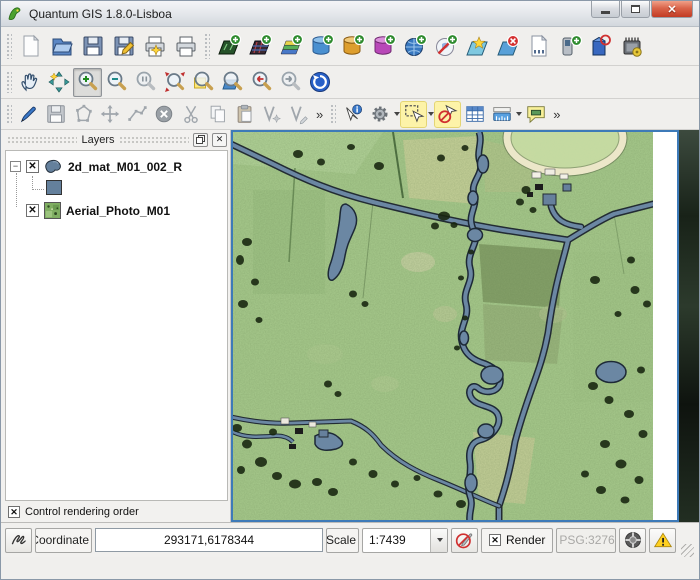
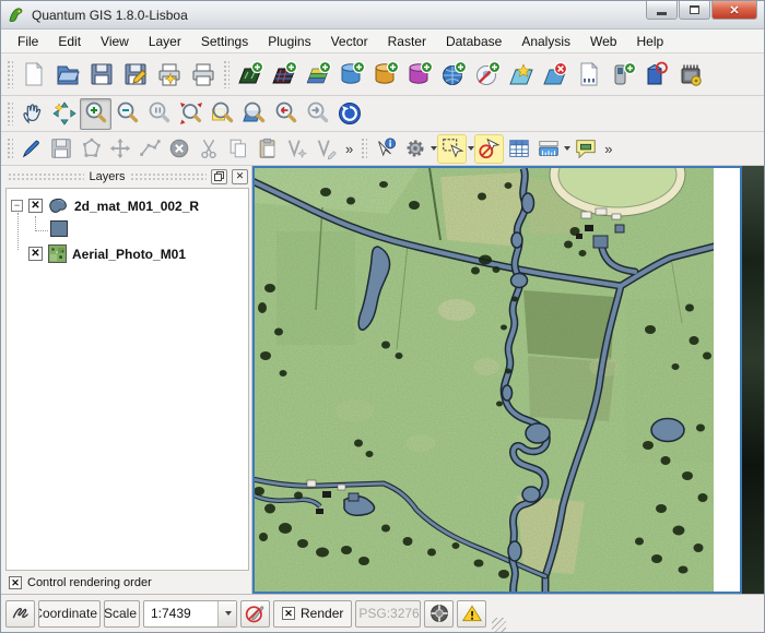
  Quantum GIS 1.8.0-Lisboa
  ✕
+ File
+ Edit
+ View
+ Layer
+ Settings
+ Plugins
+ Vector
+ Raster
+ Database
+ Analysis
+ Web
+ Help
  »
  »
  Layers
  ✕
  −
  ✕
  2d_mat_M01_002_R
  ✕
  Aerial_Photo_M01
  ✕
  Control rendering order
  Coordinate
- 293171,6178344
  Scale
  1:7439
  ✕
  Render
  PSG:3276
